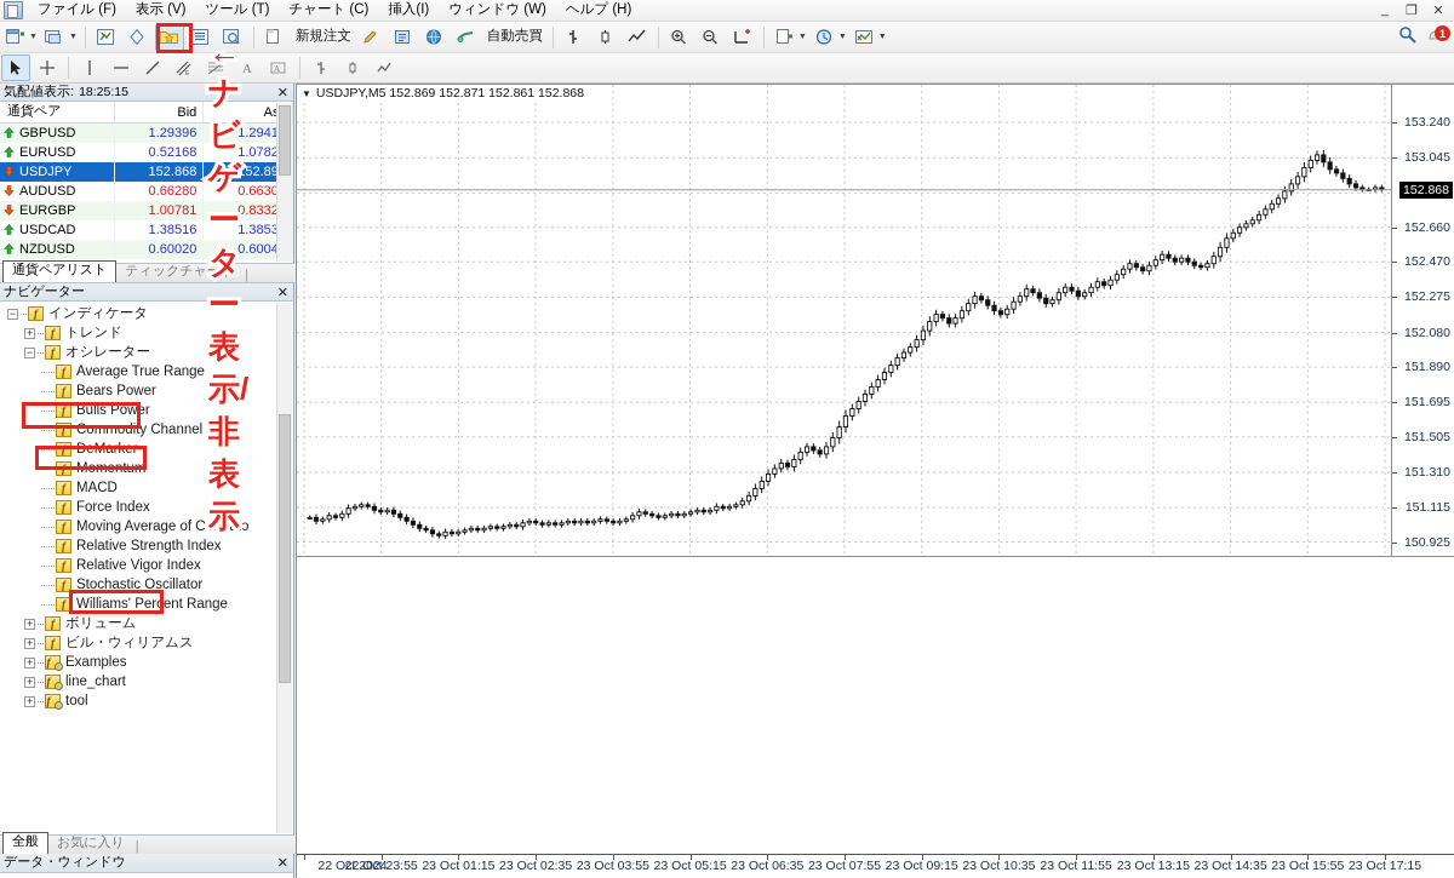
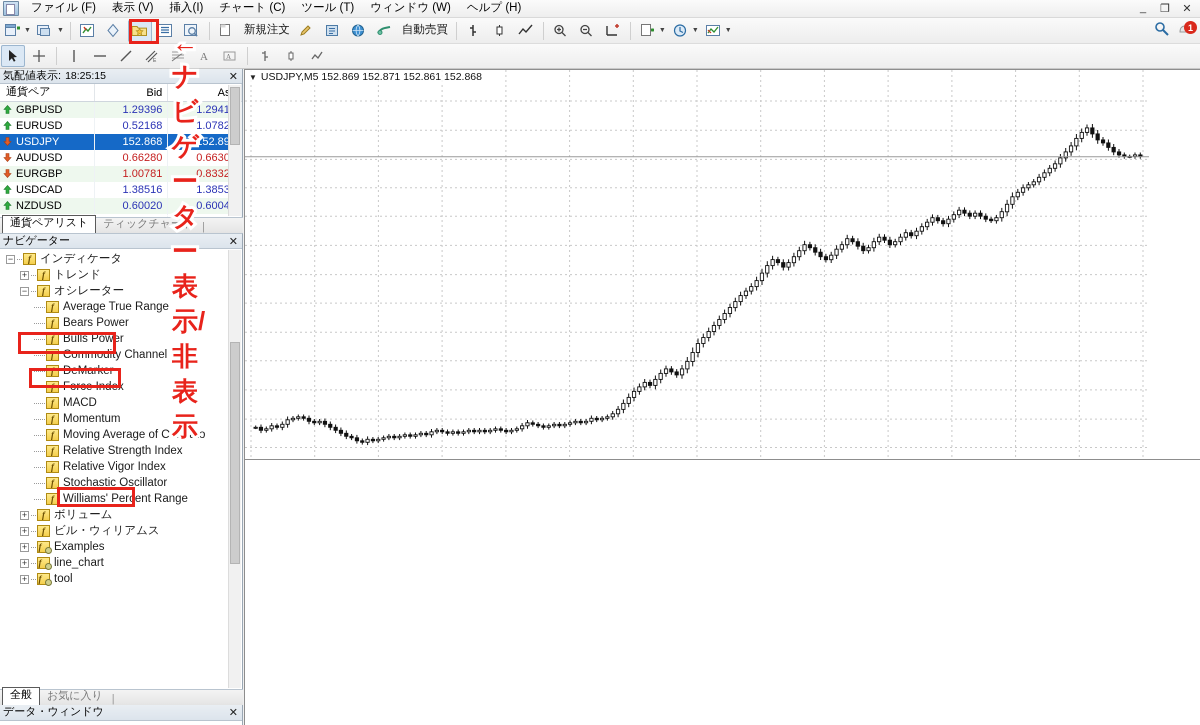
  ファイル (F)
  表示 (V)
- ツール (T)
+ 挿入(I)
  チャート (C)
- 挿入(I)
+ ツール (T)
  ウィンドウ (W)
  ヘルプ (H)
  _
  ❐
  ✕
  新規注文
  自動売買
  1
  A
  A
  気配値表示:
  18:25:15
  ✕
  通貨ペア	Bid	A
  GBPUSD	1.29396	1.2941
  EURUSD	0.52168	1.0782
  USDJPY	152.868	152.89
  AUDUSD	0.66280	0.6630
  EURGBP	1.00781	0.8332
  USDCAD	1.38516	1.3853
  NZDUSD	0.60020	0.6004
  通貨ペアリスト
  ティックチャート
  |
  ナビゲーター
  ✕
  −
  f
  インディケータ
  +
  f
  トレンド
  −
  f
  オシレーター
  f
  Average True Range
  f
  Bears Power
  f
  Bulls Power
  f
  Commodity Channel Index
  f
  DeMarker
  f
- Momentum
+ Force Index
  f
  MACD
  f
- Force Index
+ Momentum
  f
  Moving Average of Oscillato
  f
  Relative Strength Index
  f
  Relative Vigor Index
  f
  Stochastic Oscillator
  f
  Williams' Percent Range
  +
  f
  ボリューム
  +
  f
  ビル・ウィリアムス
  +
  f
  Examples
  +
  f
  line_chart
  +
  f
  tool
  全般
  お気に入り
  |
  データ・ウィンドウ
  ✕
  ▼
  USDJPY,M5 152.869 152.871 152.861 152.868
- 153.240
- 153.045
- 152.660
- 152.470
- 152.275
- 152.080
- 151.890
- 151.695
- 151.505
- 151.310
- 151.115
- 150.925
- 152.868
- 22 Oct 2024
- 22 Oct 23:55
- 23 Oct 01:15
- 23 Oct 02:35
- 23 Oct 03:55
- 23 Oct 05:15
- 23 Oct 06:35
- 23 Oct 07:55
- 23 Oct 09:15
- 23 Oct 10:35
- 23 Oct 11:55
- 23 Oct 13:15
- 23 Oct 14:35
- 23 Oct 15:55
- 23 Oct 17:15
  ←ナビゲーター 表示/非表示
